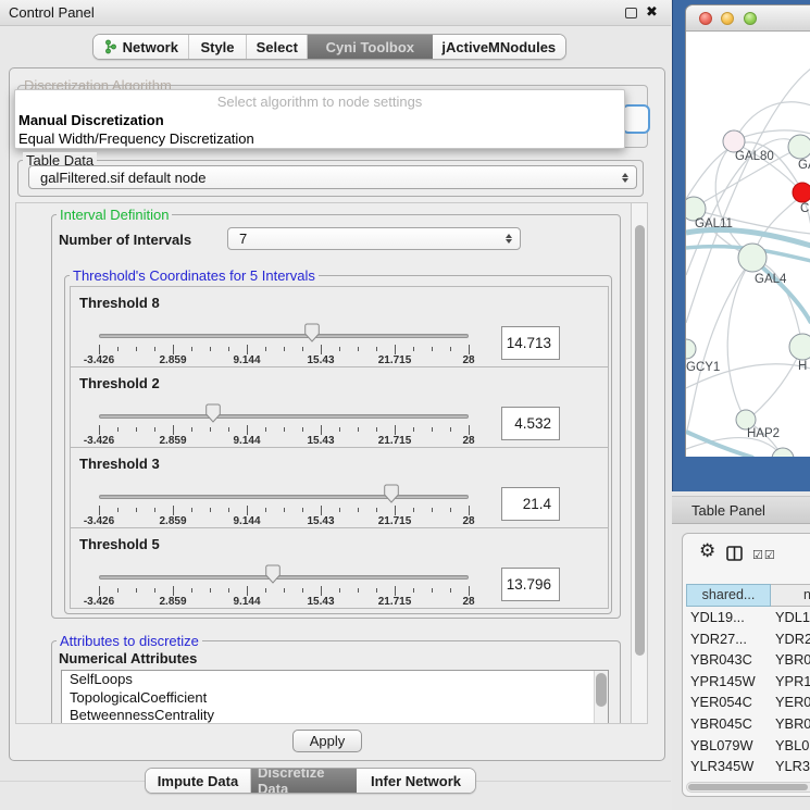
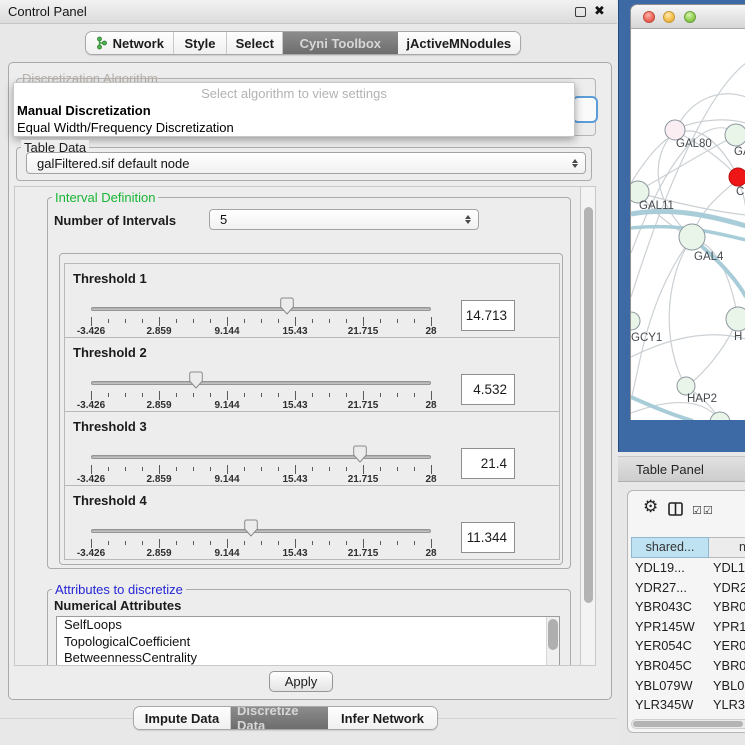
  Control Panel
  ✖
  Network
  Style
  Select
  Cyni Toolbox
  jActiveMNodules
  Discretization Algorithm
- Select algorithm to node settings
+ Select algorithm to view settings
  Manual Discretization
  Equal Width/Frequency Discretization
  Table Data
  galFiltered.sif default node
  Interval Definition
  Number of Intervals
- 7
+ 5
- Threshold's Coordinates for 5 Intervals
- Threshold 8
+ Threshold 1
  -3.426
  2.859
  9.144
  15.43
  21.715
  28
  14.713
  Threshold 2
  -3.426
  2.859
  9.144
  15.43
  21.715
  28
  4.532
  Threshold 3
  -3.426
  2.859
  9.144
  15.43
  21.715
  28
  21.4
- Threshold 5
+ Threshold 4
  -3.426
  2.859
  9.144
  15.43
  21.715
  28
- 13.796
+ 11.344
  Attributes to discretize
  Numerical Attributes
  SelfLoops
  TopologicalCoefficient
  BetweennessCentrality
  Apply
  Impute Data
  Discretize Data
  Infer Network
  GAL80
  C
  GAL11
  GAL4
  GCY1
  H
  HAP2
  Table Panel
  ⚙
  ☑☑
  shared...
  n
  YDL19...
  YDL1
  YDR27...
  YDR2
  YBR043C
  YBR0
  YPR145W
  YPR1
  YER054C
  YER0
  YBR045C
  YBR0
  YBL079W
  YBL0
  YLR345W
  YLR3
